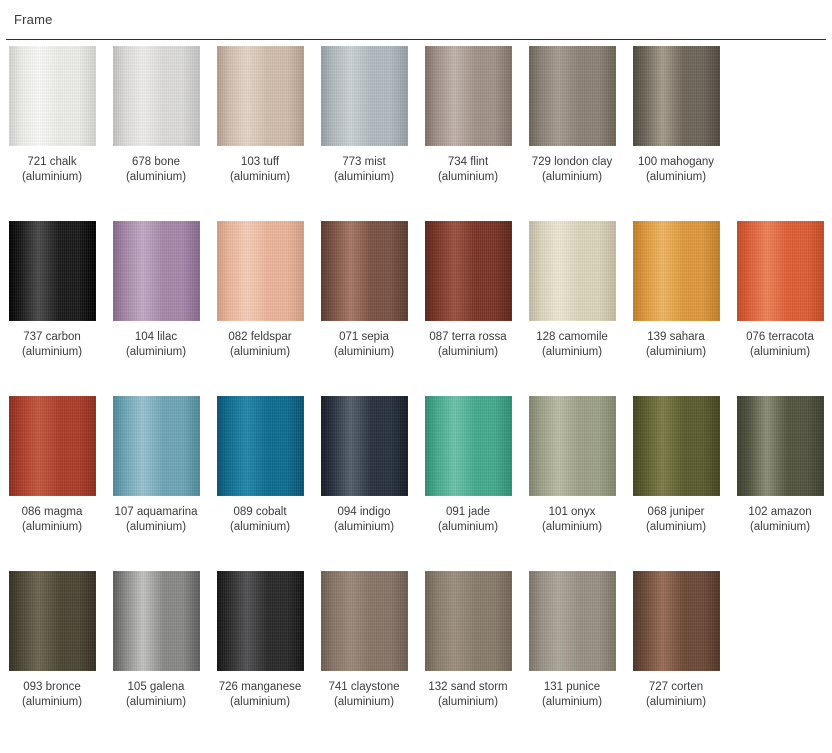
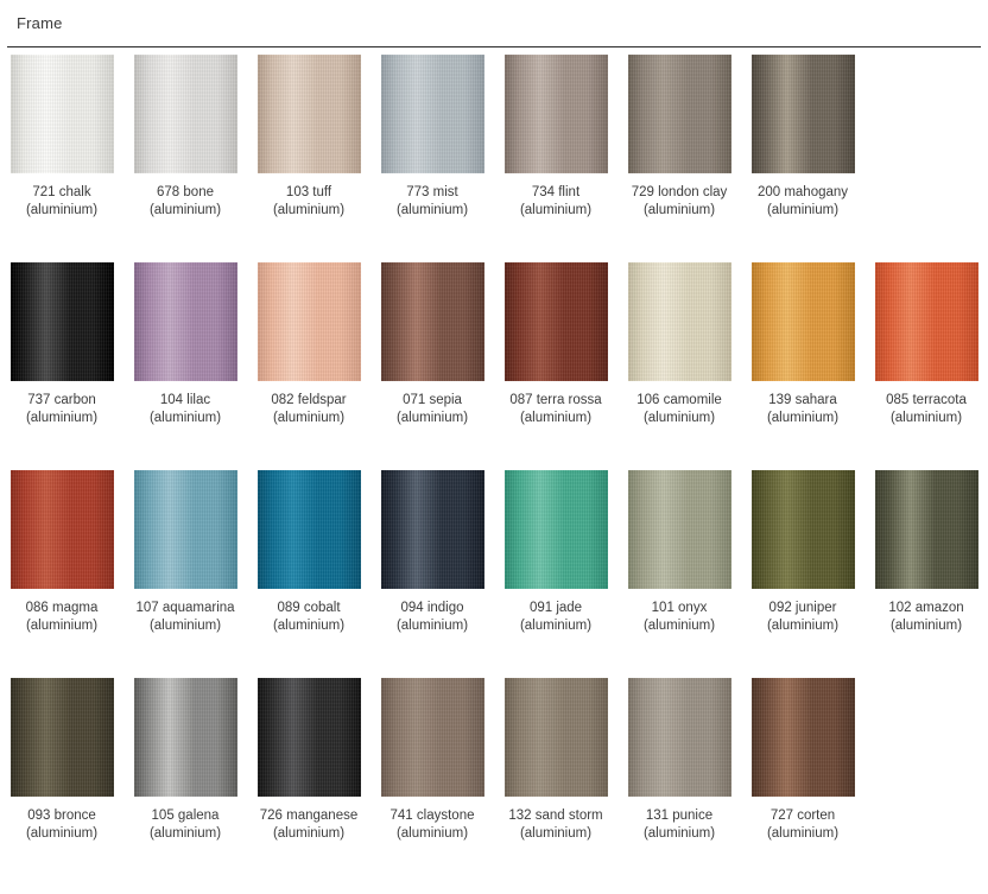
  Frame
  721 chalk
  (aluminium)
  678 bone
  (aluminium)
  103 tuff
  (aluminium)
  773 mist
  (aluminium)
  734 flint
  (aluminium)
  729 london clay
  (aluminium)
- 100 mahogany
+ 200 mahogany
  (aluminium)
  737 carbon
  (aluminium)
  104 lilac
  (aluminium)
  082 feldspar
  (aluminium)
  071 sepia
  (aluminium)
  087 terra rossa
  (aluminium)
- 128 camomile
+ 106 camomile
  (aluminium)
  139 sahara
  (aluminium)
- 076 terracota
+ 085 terracota
  (aluminium)
  086 magma
  (aluminium)
  107 aquamarina
  (aluminium)
  089 cobalt
  (aluminium)
  094 indigo
  (aluminium)
  091 jade
  (aluminium)
  101 onyx
  (aluminium)
- 068 juniper
+ 092 juniper
  (aluminium)
  102 amazon
  (aluminium)
  093 bronce
  (aluminium)
  105 galena
  (aluminium)
  726 manganese
  (aluminium)
  741 claystone
  (aluminium)
  132 sand storm
  (aluminium)
  131 punice
  (aluminium)
  727 corten
  (aluminium)
